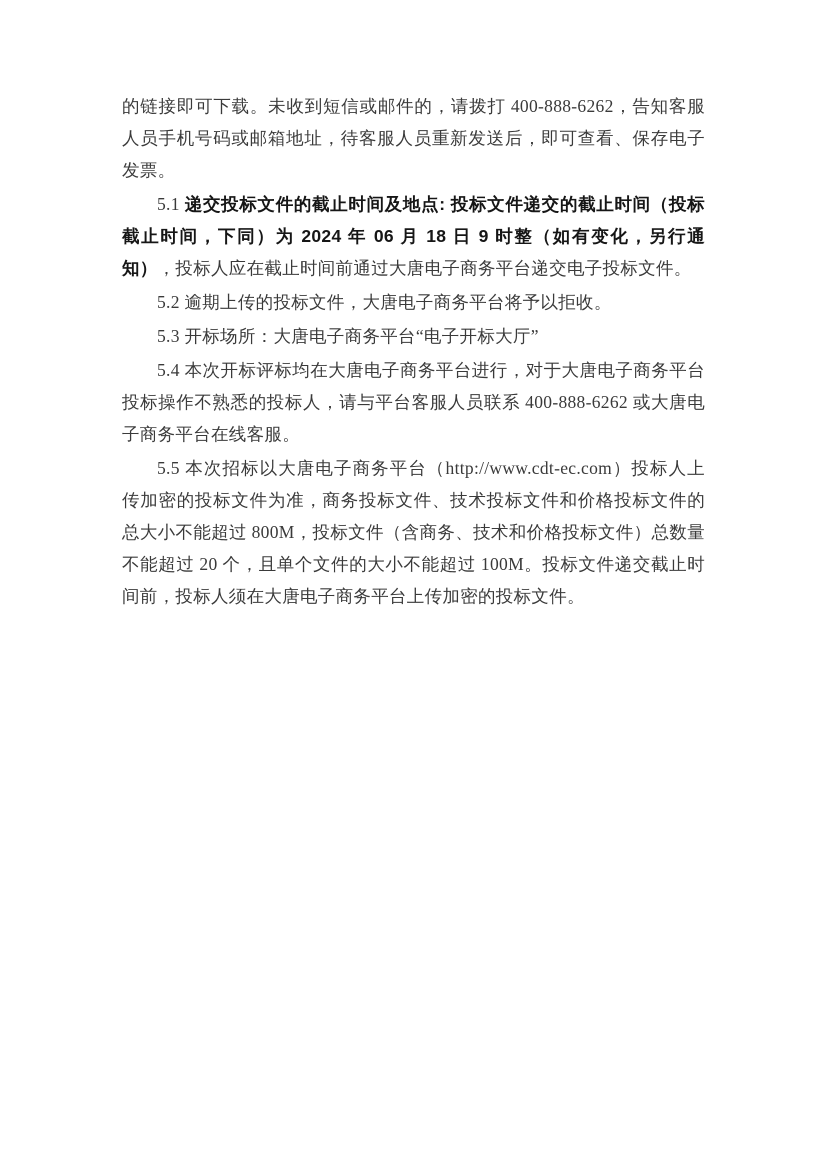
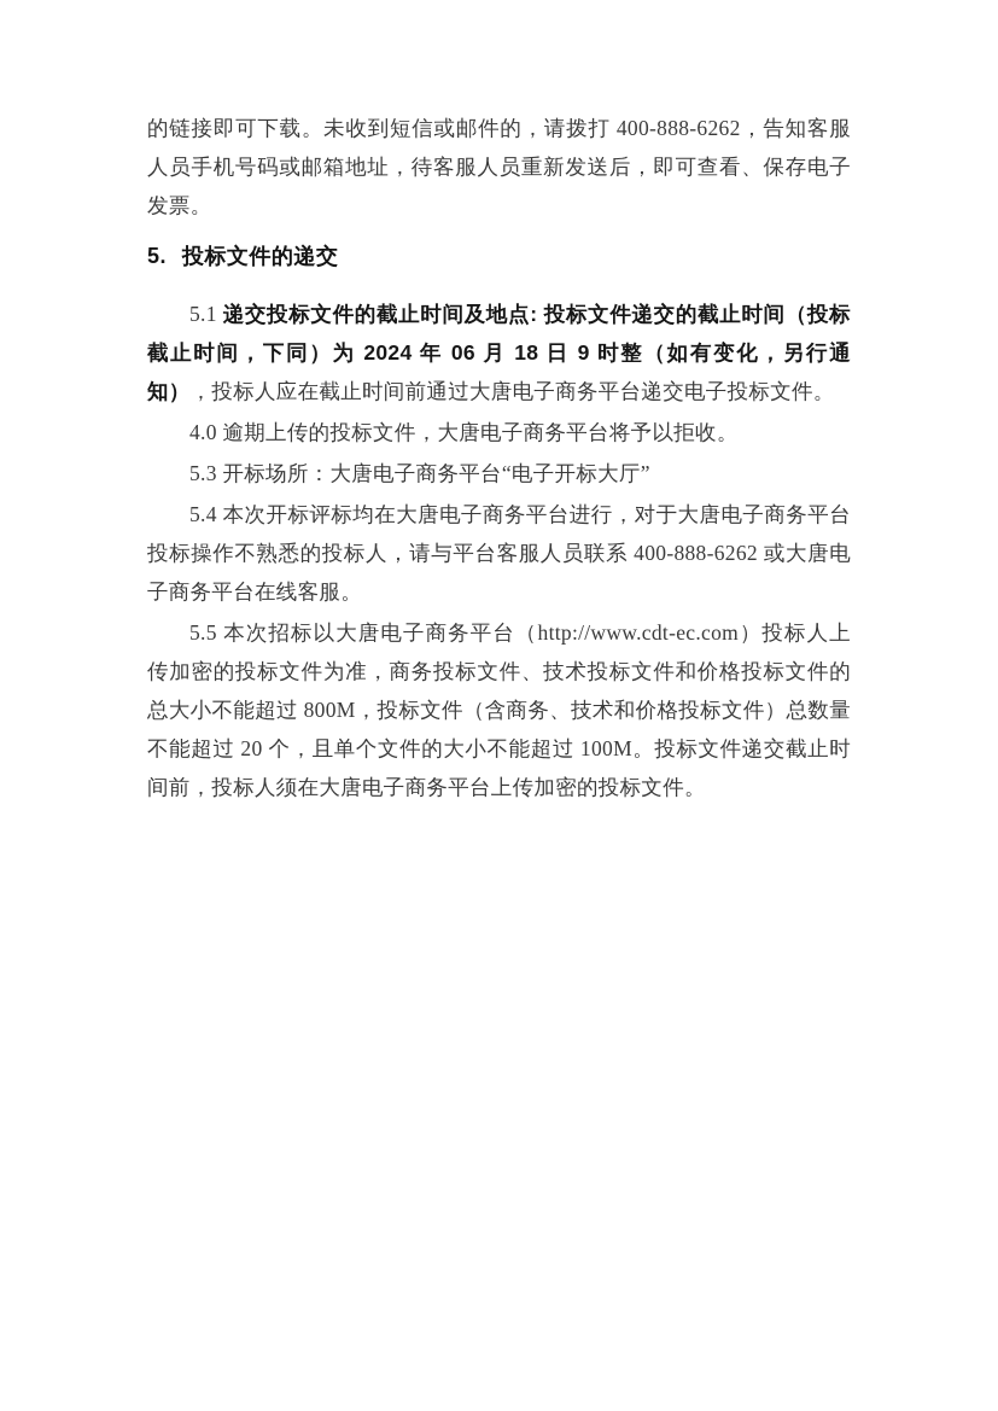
  的链接即可下载。未收到短信或邮件的，请拨打 400-888-6262，告知客服人员手机号码或邮箱地址，待客服人员重新发送后，即可查看、保存电子发票。
+ 5. 投标文件的递交
  5.1 递交投标文件的截止时间及地点: 投标文件递交的截止时间（投标截止时间，下同）为 2024 年 06 月 18 日 9 时整（如有变化，另行通知），投标人应在截止时间前通过大唐电子商务平台递交电子投标文件。
- 5.2 逾期上传的投标文件，大唐电子商务平台将予以拒收。
+ 4.0 逾期上传的投标文件，大唐电子商务平台将予以拒收。
  5.3 开标场所：大唐电子商务平台“电子开标大厅”
  5.4 本次开标评标均在大唐电子商务平台进行，对于大唐电子商务平台投标操作不熟悉的投标人，请与平台客服人员联系 400-888-6262 或大唐电子商务平台在线客服。
  5.5 本次招标以大唐电子商务平台（http://www.cdt-ec.com）投标人上传加密的投标文件为准，商务投标文件、技术投标文件和价格投标文件的总大小不能超过 800M，投标文件（含商务、技术和价格投标文件）总数量不能超过 20 个，且单个文件的大小不能超过 100M。投标文件递交截止时间前，投标人须在大唐电子商务平台上传加密的投标文件。
